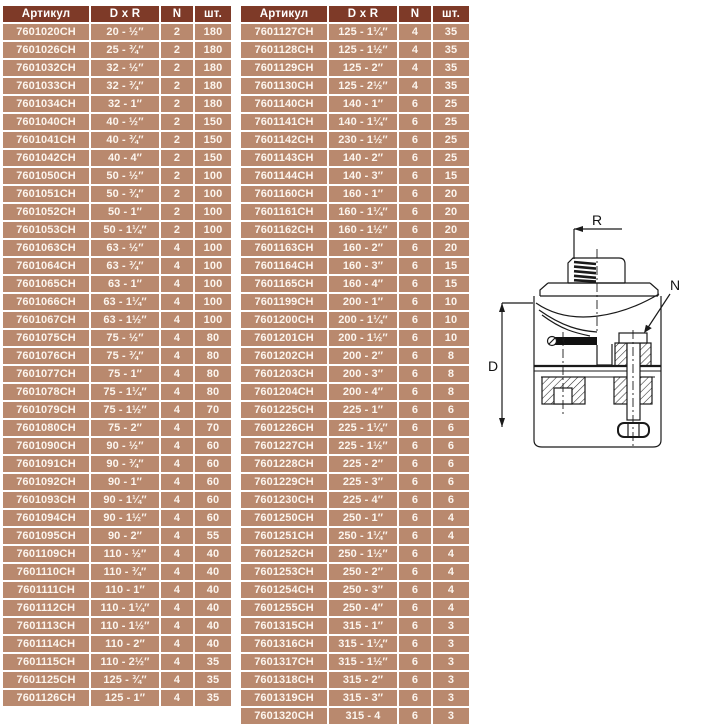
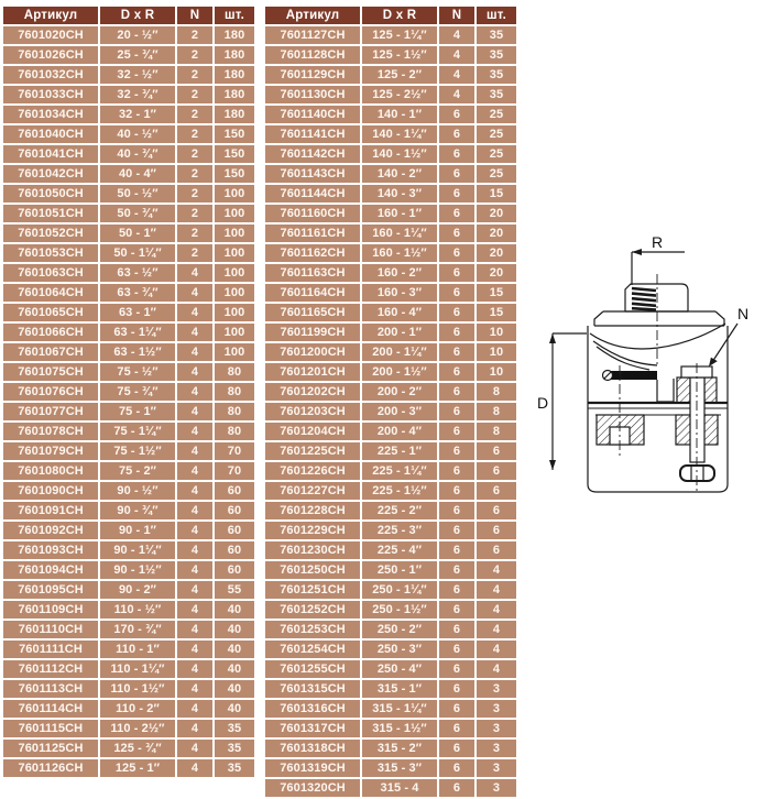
  Артикул	D x R	N	шт.
  7601020CH	20 - ½″	2	180
  7601026CH	25 - ¾″	2	180
  7601032CH	32 - ½″	2	180
  7601033CH	32 - ¾″	2	180
  7601034CH	32 - 1″	2	180
  7601040CH	40 - ½″	2	150
  7601041CH	40 - ¾″	2	150
  7601042CH	40 - 4″	2	150
  7601050CH	50 - ½″	2	100
  7601051CH	50 - ¾″	2	100
  7601052CH	50 - 1″	2	100
  7601053CH	50 - 1¼″	2	100
  7601063CH	63 - ½″	4	100
  7601064CH	63 - ¾″	4	100
  7601065CH	63 - 1″	4	100
  7601066CH	63 - 1¼″	4	100
  7601067CH	63 - 1½″	4	100
  7601075CH	75 - ½″	4	80
  7601076CH	75 - ¾″	4	80
  7601077CH	75 - 1″	4	80
  7601078CH	75 - 1¼″	4	80
  7601079CH	75 - 1½″	4	70
  7601080CH	75 - 2″	4	70
  7601090CH	90 - ½″	4	60
  7601091CH	90 - ¾″	4	60
  7601092CH	90 - 1″	4	60
  7601093CH	90 - 1¼″	4	60
  7601094CH	90 - 1½″	4	60
  7601095CH	90 - 2″	4	55
  7601109CH	110 - ½″	4	40
- 7601110CH	110 - ¾″	4	40
+ 7601110CH	170 - ¾″	4	40
  7601111CH	110 - 1″	4	40
  7601112CH	110 - 1¼″	4	40
  7601113CH	110 - 1½″	4	40
  7601114CH	110 - 2″	4	40
  7601115CH	110 - 2½″	4	35
  7601125CH	125 - ¾″	4	35
  7601126CH	125 - 1″	4	35
  Артикул	D x R	N	шт.
  7601127CH	125 - 1¼″	4	35
  7601128CH	125 - 1½″	4	35
  7601129CH	125 - 2″	4	35
  7601130CH	125 - 2½″	4	35
  7601140CH	140 - 1″	6	25
  7601141CH	140 - 1¼″	6	25
- 7601142CH	230 - 1½″	6	25
+ 7601142CH	140 - 1½″	6	25
  7601143CH	140 - 2″	6	25
  7601144CH	140 - 3″	6	15
  7601160CH	160 - 1″	6	20
  7601161CH	160 - 1¼″	6	20
  7601162CH	160 - 1½″	6	20
  7601163CH	160 - 2″	6	20
  7601164CH	160 - 3″	6	15
  7601165CH	160 - 4″	6	15
  7601199CH	200 - 1″	6	10
  7601200CH	200 - 1¼″	6	10
  7601201CH	200 - 1½″	6	10
  7601202CH	200 - 2″	6	8
  7601203CH	200 - 3″	6	8
  7601204CH	200 - 4″	6	8
  7601225CH	225 - 1″	6	6
  7601226CH	225 - 1¼″	6	6
  7601227CH	225 - 1½″	6	6
  7601228CH	225 - 2″	6	6
  7601229CH	225 - 3″	6	6
  7601230CH	225 - 4″	6	6
  7601250CH	250 - 1″	6	4
  7601251CH	250 - 1¼″	6	4
  7601252CH	250 - 1½″	6	4
  7601253CH	250 - 2″	6	4
  7601254CH	250 - 3″	6	4
  7601255CH	250 - 4″	6	4
  7601315CH	315 - 1″	6	3
  7601316CH	315 - 1¼″	6	3
  7601317CH	315 - 1½″	6	3
  7601318CH	315 - 2″	6	3
  7601319CH	315 - 3″	6	3
  7601320CH	315 - 4	6	3
  R
  D
  N
